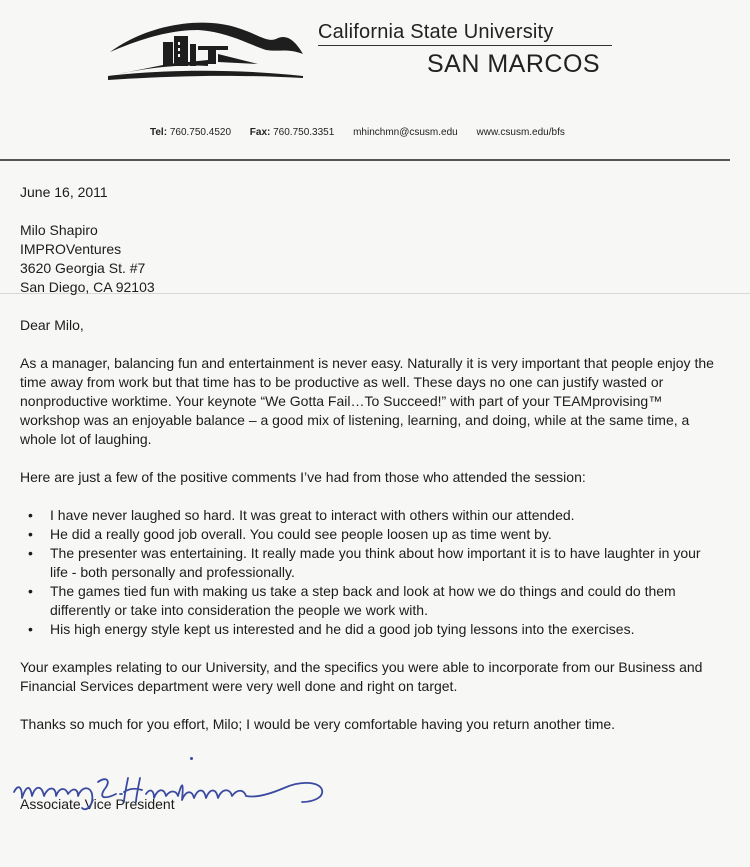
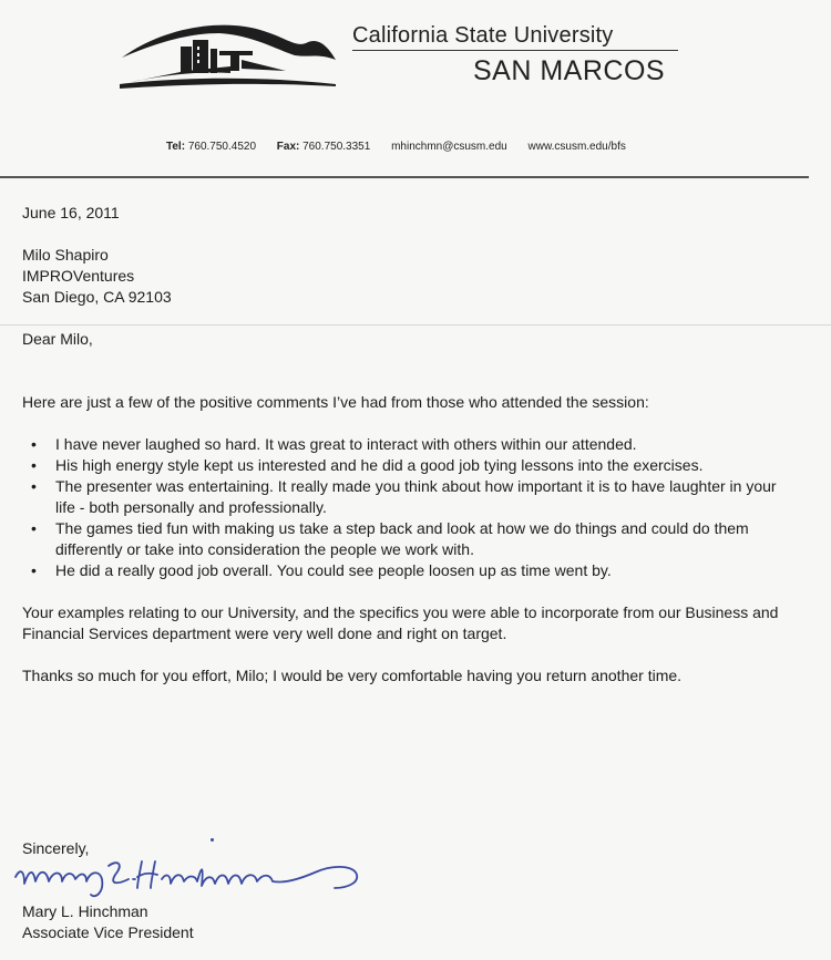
  California State University
  SAN MARCOS
  Tel: 760.750.4520 Fax: 760.750.3351 mhinchmn@csusm.edu www.csusm.edu/bfs
  June 16, 2011
  Milo Shapiro
  IMPROVentures
- 3620 Georgia St. #7
  San Diego, CA 92103
  Dear Milo,
- As a manager, balancing fun and entertainment is never easy. Naturally it is very important that people enjoy the time away from work but that time has to be productive as well. These days no one can justify wasted or nonproductive worktime. Your keynote “We Gotta Fail…To Succeed!” with part of your TEAMprovising™ workshop was an enjoyable balance – a good mix of listening, learning, and doing, while at the same time, a whole lot of laughing.
  Here are just a few of the positive comments I’ve had from those who attended the session:
  •
  I have never laughed so hard. It was great to interact with others within our attended.
  •
- He did a really good job overall. You could see people loosen up as time went by.
+ His high energy style kept us interested and he did a good job tying lessons into the exercises.
  •
  The presenter was entertaining. It really made you think about how important it is to have laughter in your life - both personally and professionally.
  •
  The games tied fun with making us take a step back and look at how we do things and could do them differently or take into consideration the people we work with.
  •
- His high energy style kept us interested and he did a good job tying lessons into the exercises.
+ He did a really good job overall. You could see people loosen up as time went by.
  Your examples relating to our University, and the specifics you were able to incorporate from our Business and Financial Services department were very well done and right on target.
  Thanks so much for you effort, Milo; I would be very comfortable having you return another time.
+ Sincerely,
+ Mary L. Hinchman
  Associate Vice President
